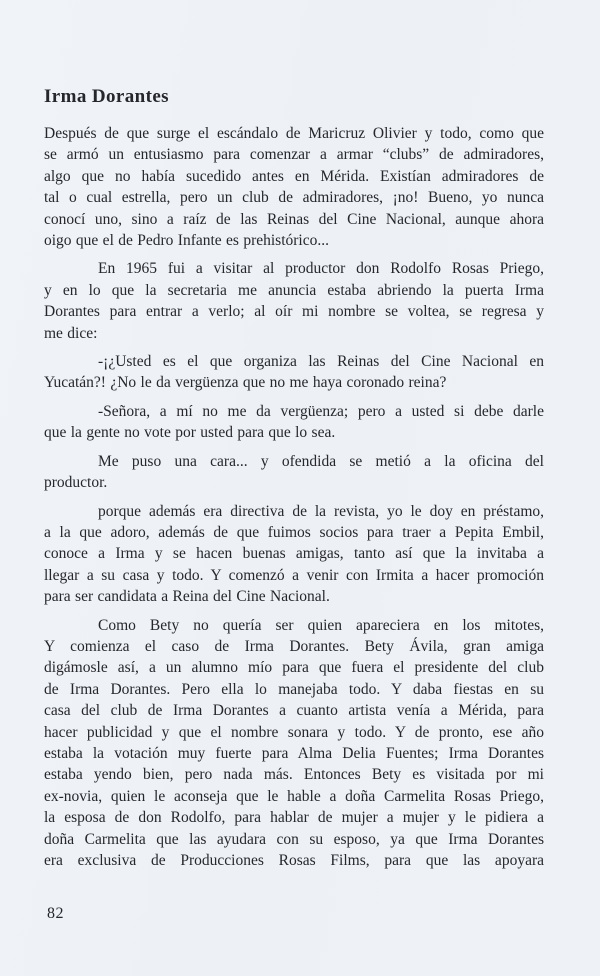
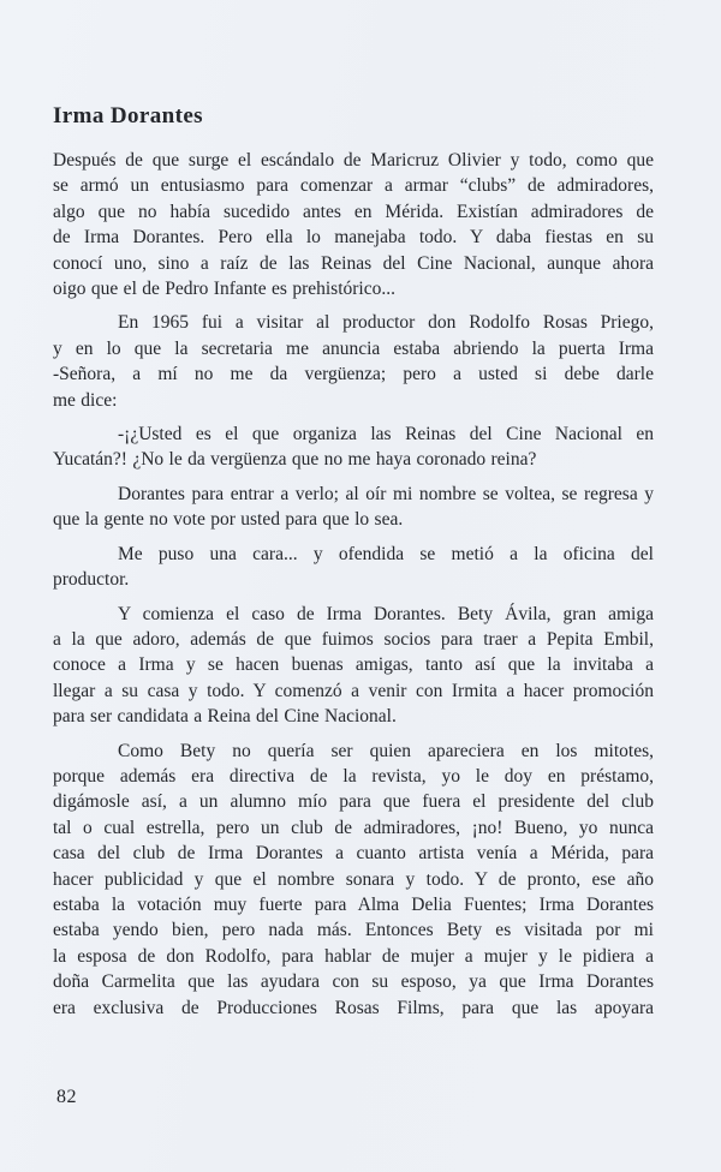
  Irma Dorantes
  Después de que surge el escándalo de Maricruz Olivier y todo, como que
  se armó un entusiasmo para comenzar a armar “clubs” de admiradores,
  algo que no había sucedido antes en Mérida. Existían admiradores de
- tal o cual estrella, pero un club de admiradores, ¡no! Bueno, yo nunca
+ de Irma Dorantes. Pero ella lo manejaba todo. Y daba fiestas en su
  conocí uno, sino a raíz de las Reinas del Cine Nacional, aunque ahora
  oigo que el de Pedro Infante es prehistórico...
  En 1965 fui a visitar al productor don Rodolfo Rosas Priego,
  y en lo que la secretaria me anuncia estaba abriendo la puerta Irma
- Dorantes para entrar a verlo; al oír mi nombre se voltea, se regresa y
+ -Señora, a mí no me da vergüenza; pero a usted si debe darle
  me dice:
  -¡¿Usted es el que organiza las Reinas del Cine Nacional en
  Yucatán?! ¿No le da vergüenza que no me haya coronado reina?
- -Señora, a mí no me da vergüenza; pero a usted si debe darle
+ Dorantes para entrar a verlo; al oír mi nombre se voltea, se regresa y
  que la gente no vote por usted para que lo sea.
  Me puso una cara... y ofendida se metió a la oficina del
  productor.
- porque además era directiva de la revista, yo le doy en préstamo,
+ Y comienza el caso de Irma Dorantes. Bety Ávila, gran amiga
  a la que adoro, además de que fuimos socios para traer a Pepita Embil,
  conoce a Irma y se hacen buenas amigas, tanto así que la invitaba a
  llegar a su casa y todo. Y comenzó a venir con Irmita a hacer promoción
  para ser candidata a Reina del Cine Nacional.
  Como Bety no quería ser quien apareciera en los mitotes,
- Y comienza el caso de Irma Dorantes. Bety Ávila, gran amiga
+ porque además era directiva de la revista, yo le doy en préstamo,
  digámosle así, a un alumno mío para que fuera el presidente del club
- de Irma Dorantes. Pero ella lo manejaba todo. Y daba fiestas en su
+ tal o cual estrella, pero un club de admiradores, ¡no! Bueno, yo nunca
  casa del club de Irma Dorantes a cuanto artista venía a Mérida, para
  hacer publicidad y que el nombre sonara y todo. Y de pronto, ese año
  estaba la votación muy fuerte para Alma Delia Fuentes; Irma Dorantes
  estaba yendo bien, pero nada más. Entonces Bety es visitada por mi
- ex-novia, quien le aconseja que le hable a doña Carmelita Rosas Priego,
  la esposa de don Rodolfo, para hablar de mujer a mujer y le pidiera a
  doña Carmelita que las ayudara con su esposo, ya que Irma Dorantes
  era exclusiva de Producciones Rosas Films, para que las apoyara
  82
